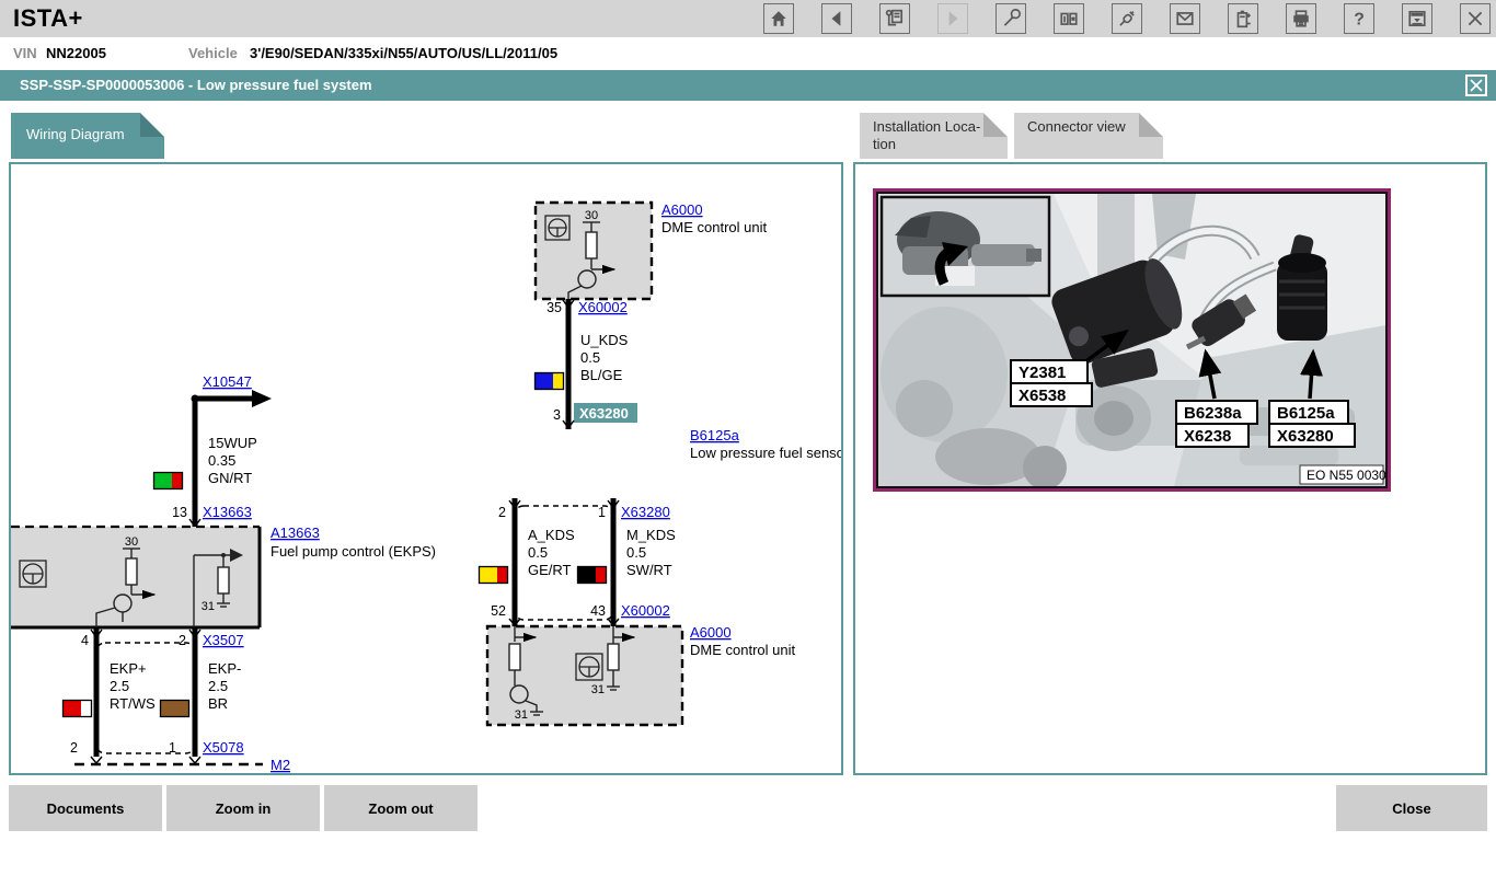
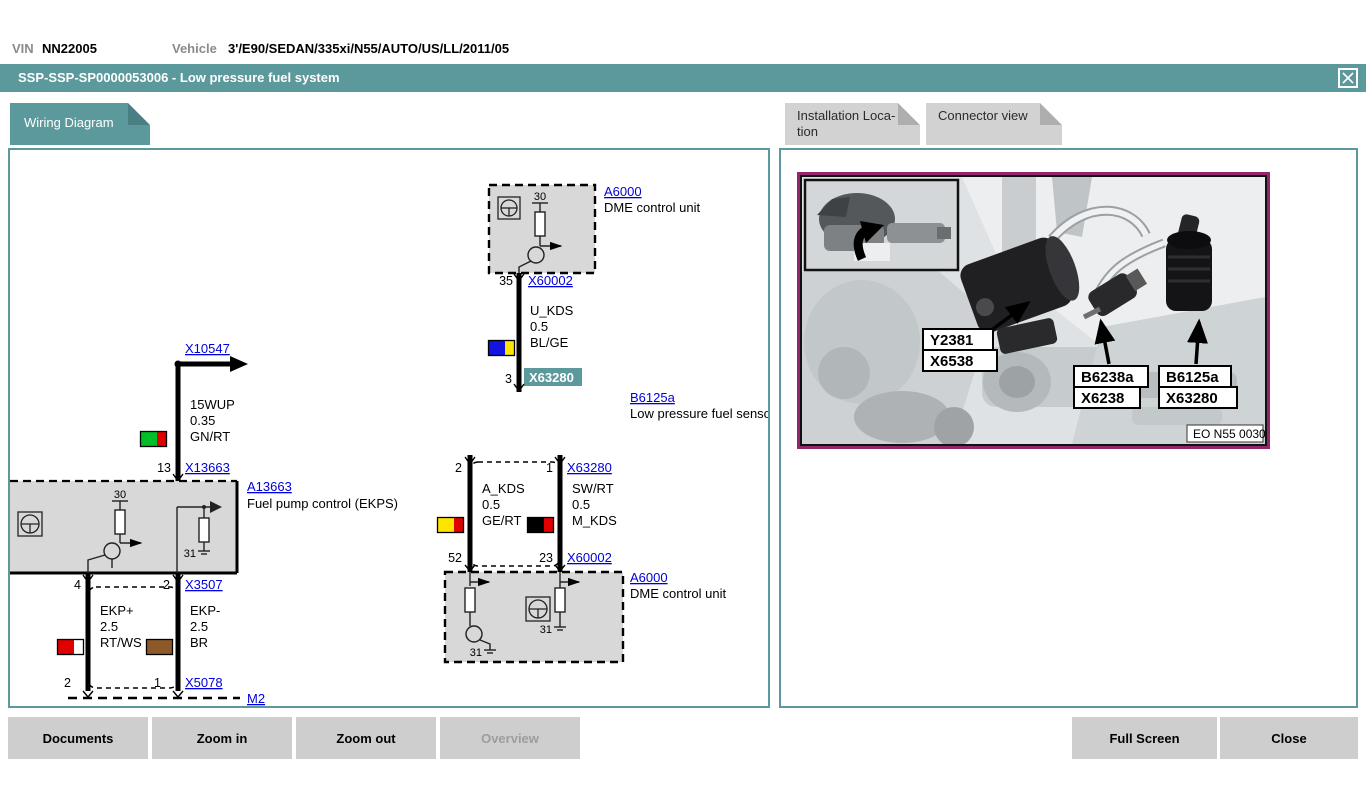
- ISTA+
- ?
  VIN
  NN22005
  Vehicle
  3'/E90/SEDAN/335xi/N55/AUTO/US/LL/2011/05
  SSP-SSP-SP0000053006 - Low pressure fuel system
  Wiring Diagram
  Installation Loca-
  tion
  Connector view
  30
  A6000
  DME control unit
  35
  X60002
  U_KDS
  0.5
  BL/GE
  3
  X63280
  B6125a
  Low pressure fuel senso
  2
  1
  X63280
  A_KDS
  0.5
  GE/RT
- M_KDS
+ SW/RT
  0.5
- SW/RT
+ M_KDS
  52
- 43
+ 23
  X60002
  31
  31
  A6000
  DME control unit
  X10547
  15WUP
  0.35
  GN/RT
  13
  X13663
  30
  31
  A13663
  Fuel pump control (EKPS)
  4
  2
  X3507
  EKP+
  2.5
  RT/WS
  EKP-
  2.5
  BR
  2
  1
  X5078
  M2
  Y2381
  X6538
  B6238a
  X6238
  B6125a
  X63280
  EO N55 0030
  Documents
  Zoom in
  Zoom out
+ Overview
+ Full Screen
  Close
